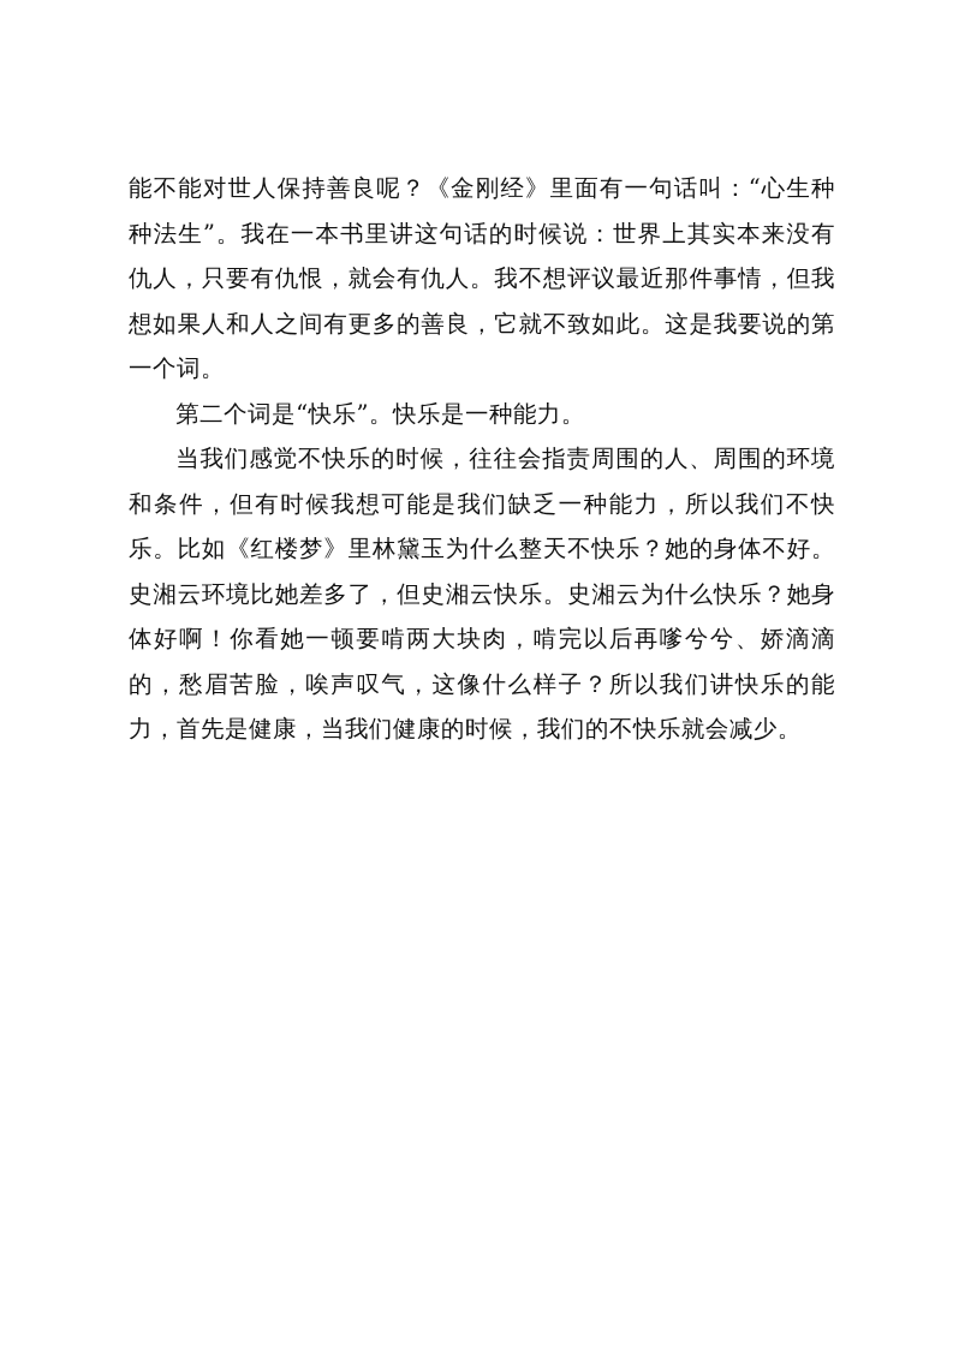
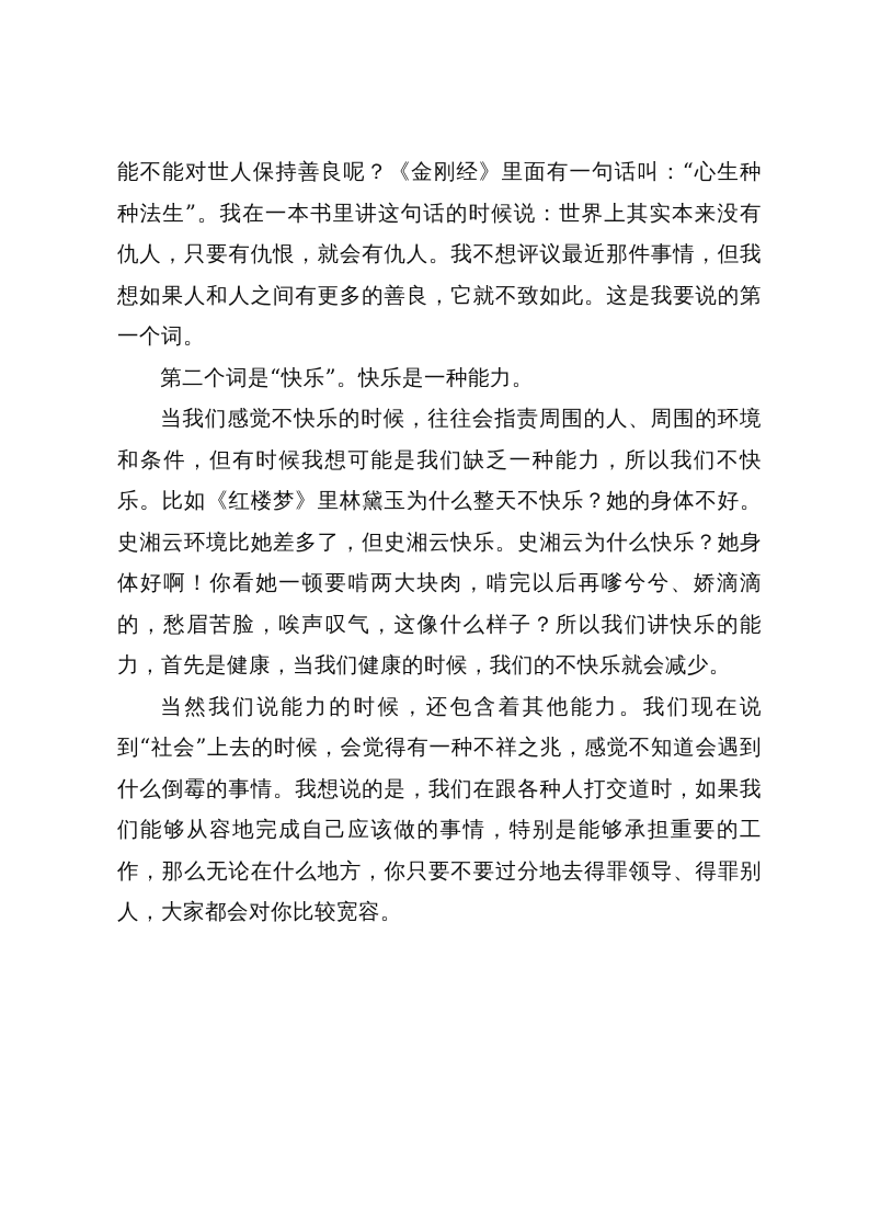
  能不能对世人保持善良呢？《金刚经》里面有一句话叫：“心生种种法生”。我在一本书里讲这句话的时候说：世界上其实本来没有仇人，只要有仇恨，就会有仇人。我不想评议最近那件事情，但我想如果人和人之间有更多的善良，它就不致如此。这是我要说的第一个词。
  第二个词是“快乐”。快乐是一种能力。
  当我们感觉不快乐的时候，往往会指责周围的人、周围的环境和条件，但有时候我想可能是我们缺乏一种能力，所以我们不快乐。比如《红楼梦》里林黛玉为什么整天不快乐？她的身体不好。史湘云环境比她差多了，但史湘云快乐。史湘云为什么快乐？她身体好啊！你看她一顿要啃两大块肉，啃完以后再嗲兮兮、娇滴滴的，愁眉苦脸，唉声叹气，这像什么样子？所以我们讲快乐的能力，首先是健康，当我们健康的时候，我们的不快乐就会减少。
+ 当然我们说能力的时候，还包含着其他能力。我们现在说到“社会”上去的时候，会觉得有一种不祥之兆，感觉不知道会遇到什么倒霉的事情。我想说的是，我们在跟各种人打交道时，如果我们能够从容地完成自己应该做的事情，特别是能够承担重要的工作，那么无论在什么地方，你只要不要过分地去得罪领导、得罪别人，大家都会对你比较宽容。
